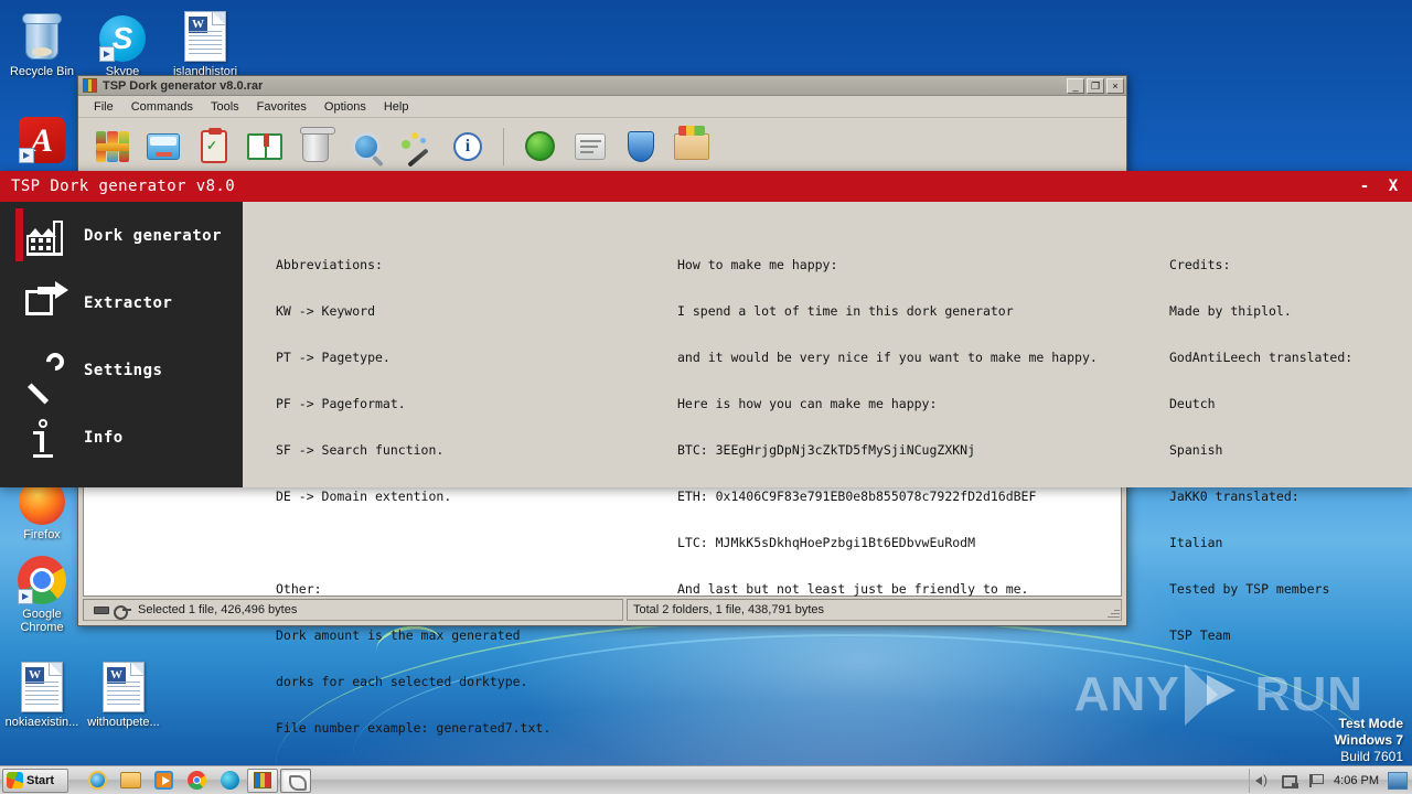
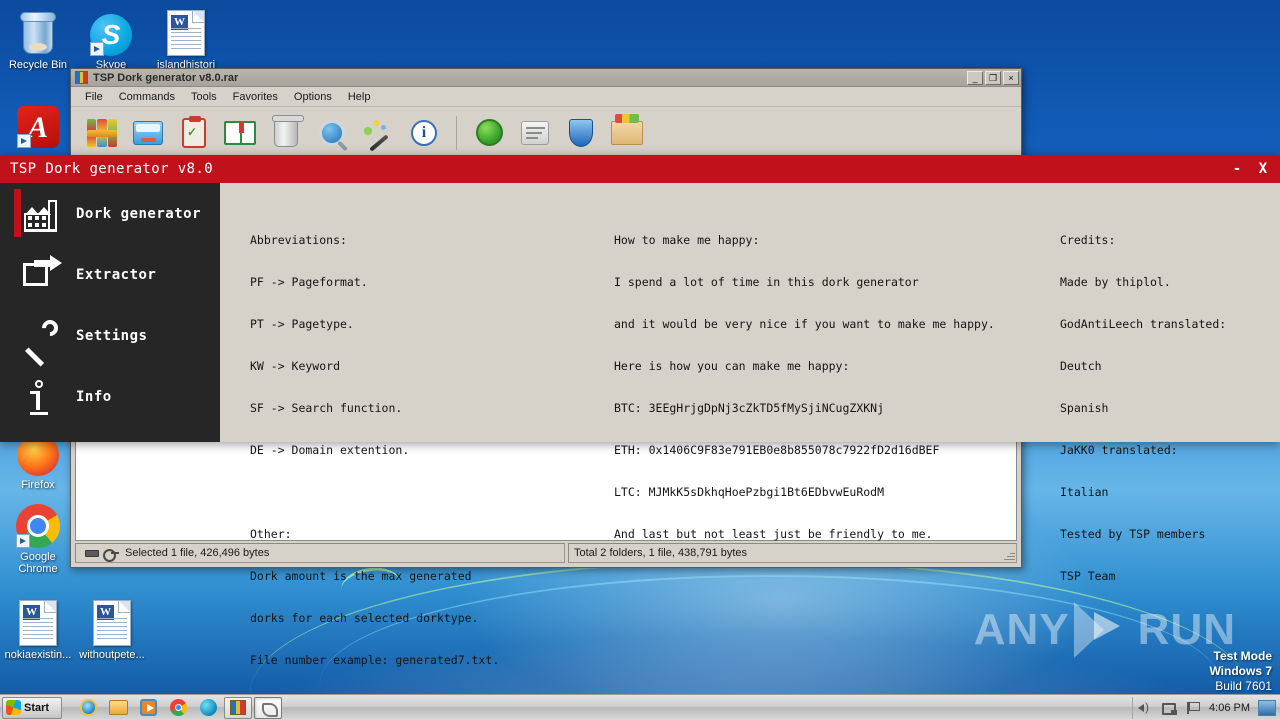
  Recycle Bin
  S
  Skype
  W
  islandhistori
  A
  Firefox
  Google Chrome
  W
  nokiaexistin...
  W
  withoutpete...
  TSP Dork generator v8.0.rar
  _
  ❐
  ×
  File
  Commands
  Tools
  Favorites
  Options
  Help
  i
  Selected 1 file, 426,496 bytes
  Total 2 folders, 1 file, 438,791 bytes
  TSP Dork generator v8.0
  -
  X
  Dork generator
  Extractor
  Settings
  Info
  Abbreviations:
- KW -> Keyword
+ PF -> Pageformat.
  PT -> Pagetype.
- PF -> Pageformat.
+ KW -> Keyword
  SF -> Search function.
  DE -> Domain extention.
  Other:
  Dork amount is the max generated
  dorks for each selected dorktype.
  File number example: generated7.txt.
  How to make me happy:
  I spend a lot of time in this dork generator
  and it would be very nice if you want to make me happy.
  Here is how you can make me happy:
  BTC: 3EEgHrjgDpNj3cZkTD5fMySjiNCugZXKNj
  ETH: 0x1406C9F83e791EB0e8b855078c7922fD2d16dBEF
  LTC: MJMkK5sDkhqHoePzbgi1Bt6EDbvwEuRodM
  And last but not least just be friendly to me.
  Credits:
  Made by thiplol.
  GodAntiLeech translated:
  Deutch
  Spanish
  JaKK0 translated:
  Italian
  Tested by TSP members
  TSP Team
  ANY
  RUN
  Test Mode
  Windows 7
  Build 7601
  Start
  4:06 PM
